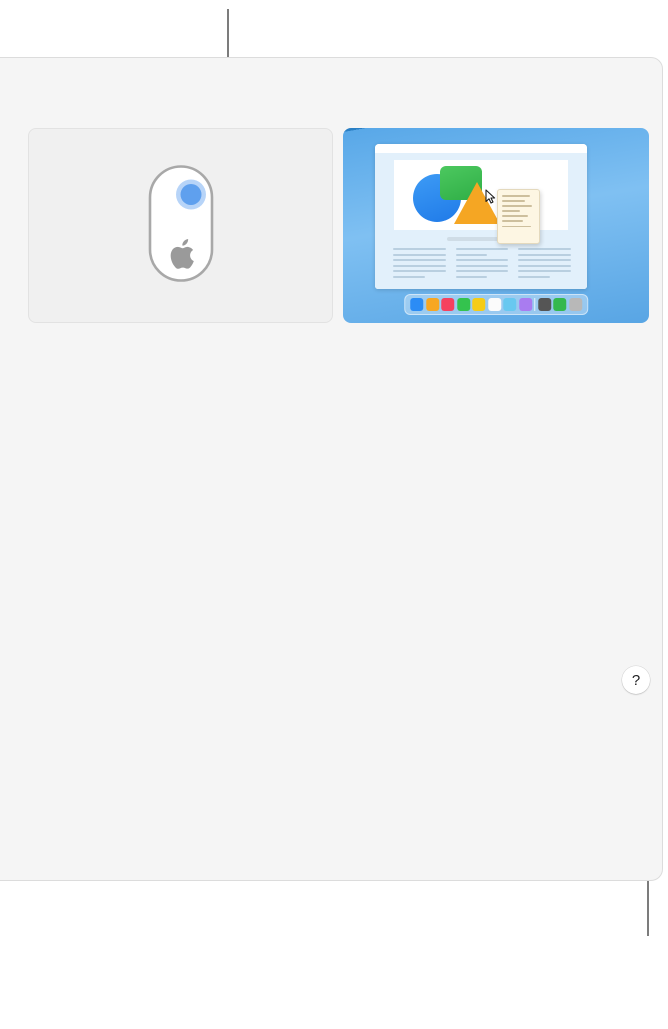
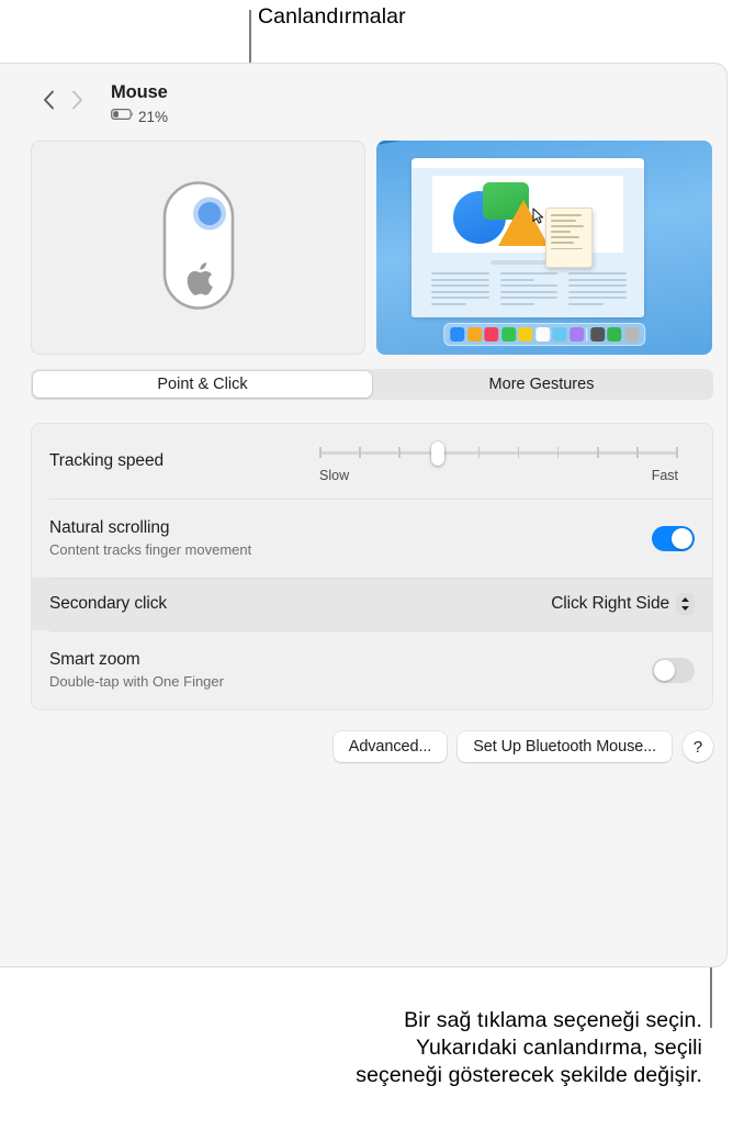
+ Canlandırmalar
+ Bir sağ tıklama seçeneği seçin.
+ Yukarıdaki canlandırma, seçili
+ seçeneği gösterecek şekilde değişir.
+ Mouse
+ 21%
+ Point & Click
+ More Gestures
+ Tracking speed
+ Slow
+ Fast
+ Natural scrolling
+ Content tracks finger movement
+ Secondary click
+ Click Right Side
+ Smart zoom
+ Double-tap with One Finger
+ Advanced...
+ Set Up Bluetooth Mouse...
  ?
